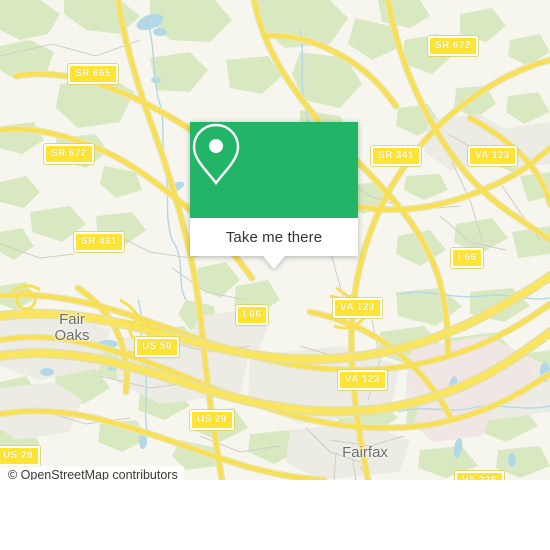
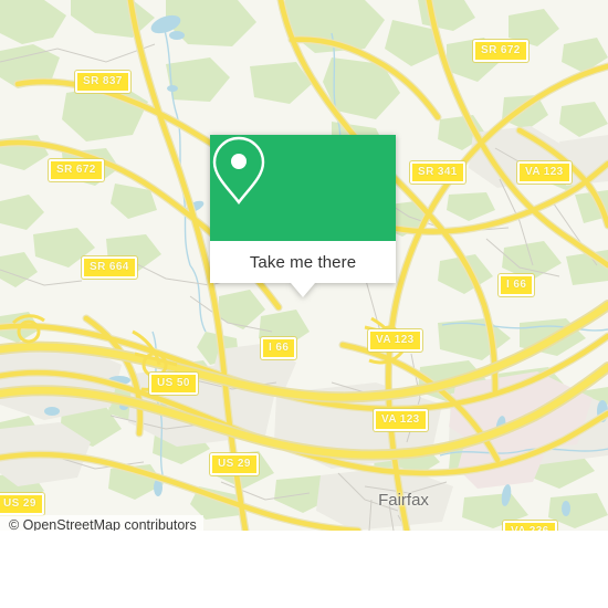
- SR 665
+ SR 837
  SR 672
  SR 672
  SR 341
  VA 123
- SR 431
+ SR 664
  I 66
  I 66
  VA 123
  US 50
  VA 123
  US 29
  US 29
- Fair
- Oaks
  Fairfax
  © OpenStreetMap contributors
  Take me there
